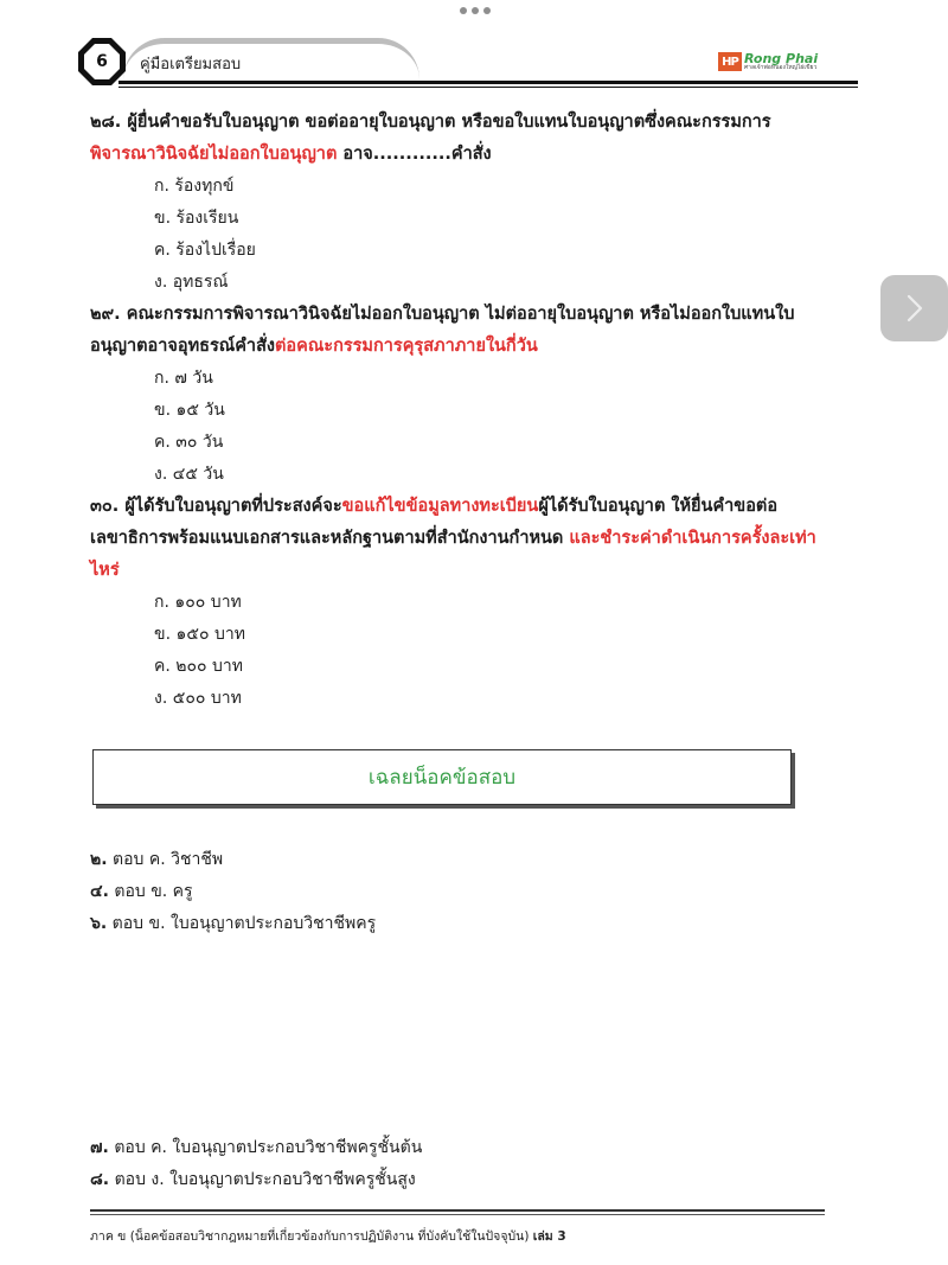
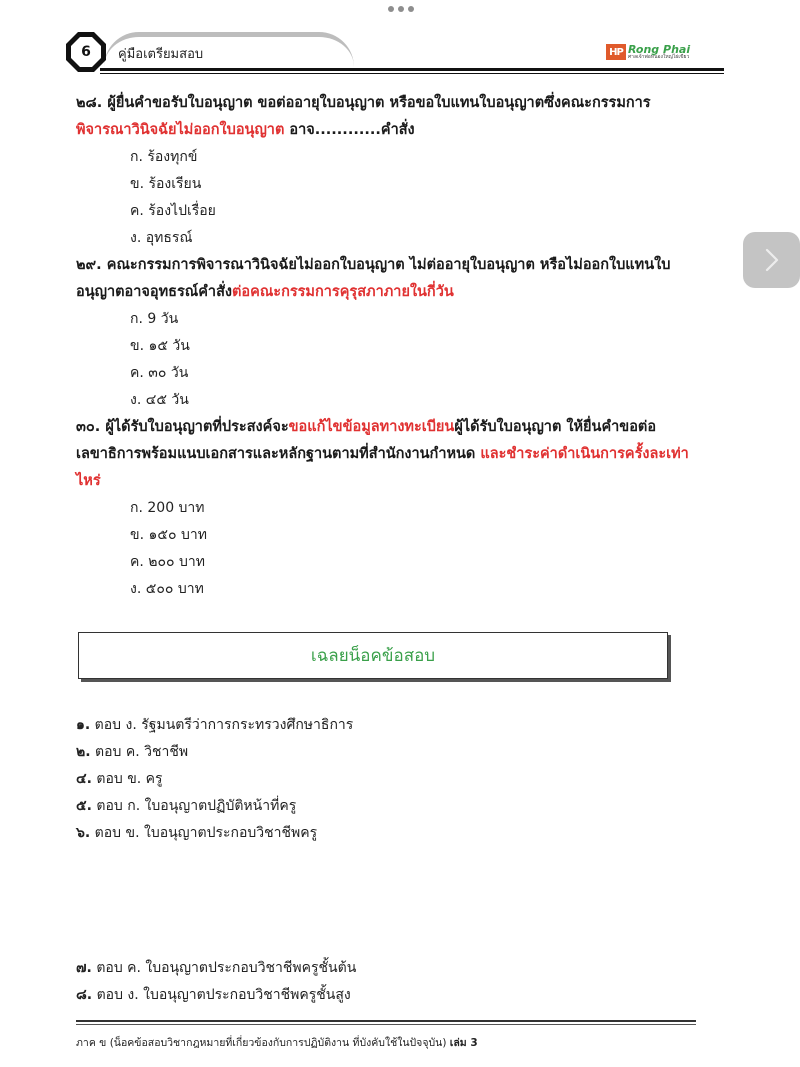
  6
  คู่มือเตรียมสอบ
  HP
  Rong Phai
  ๒๘. ผู้ยื่นคำขอรับใบอนุญาต ขอต่ออายุใบอนุญาต หรือขอใบแทนใบอนุญาตซึ่งคณะกรรมการ พิจารณาวินิจฉัยไม่ออกใบอนุญาต อาจ............คำสั่ง
  ก. ร้องทุกข์
  ข. ร้องเรียน
  ค. ร้องไปเรื่อย
  ง. อุทธรณ์
  ๒๙. คณะกรรมการพิจารณาวินิจฉัยไม่ออกใบอนุญาต ไม่ต่ออายุใบอนุญาต หรือไม่ออกใบแทนใบอนุญาตอาจอุทธรณ์คำสั่งต่อคณะกรรมการคุรุสภาภายในกี่วัน
- ก. ๗ วัน
+ ก. 9 วัน
  ข. ๑๕ วัน
  ค. ๓๐ วัน
  ง. ๔๕ วัน
  ๓๐. ผู้ได้รับใบอนุญาตที่ประสงค์จะขอแก้ไขข้อมูลทางทะเบียนผู้ได้รับใบอนุญาต ให้ยื่นคำขอต่อเลขาธิการพร้อมแนบเอกสารและหลักฐานตามที่สำนักงานกำหนด และชำระค่าดำเนินการครั้งละเท่าไหร่
- ก. ๑๐๐ บาท
+ ก. 200 บาท
  ข. ๑๕๐ บาท
  ค. ๒๐๐ บาท
  ง. ๕๐๐ บาท
  เฉลยน็อคข้อสอบ
+ ๑. ตอบ ง. รัฐมนตรีว่าการกระทรวงศึกษาธิการ
  ๒. ตอบ ค. วิชาชีพ
  ๔. ตอบ ข. ครู
+ ๕. ตอบ ก. ใบอนุญาตปฏิบัติหน้าที่ครู
  ๖. ตอบ ข. ใบอนุญาตประกอบวิชาชีพครู
  ๗. ตอบ ค. ใบอนุญาตประกอบวิชาชีพครูชั้นต้น
  ๘. ตอบ ง. ใบอนุญาตประกอบวิชาชีพครูชั้นสูง
  ภาค ข (น็อคข้อสอบวิชากฎหมายที่เกี่ยวข้องกับการปฏิบัติงาน ที่บังคับใช้ในปัจจุบัน) เล่ม 3
